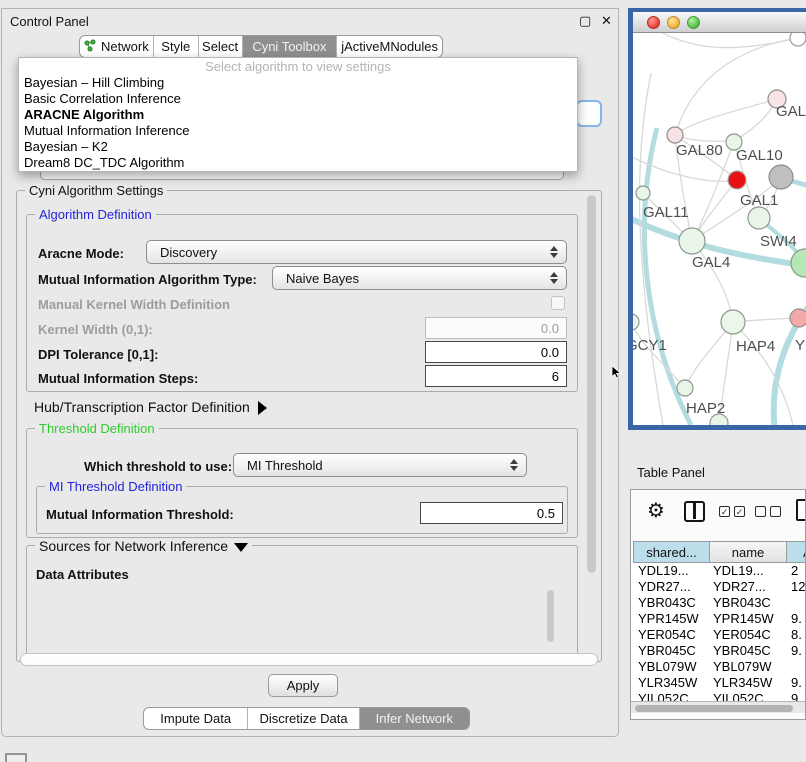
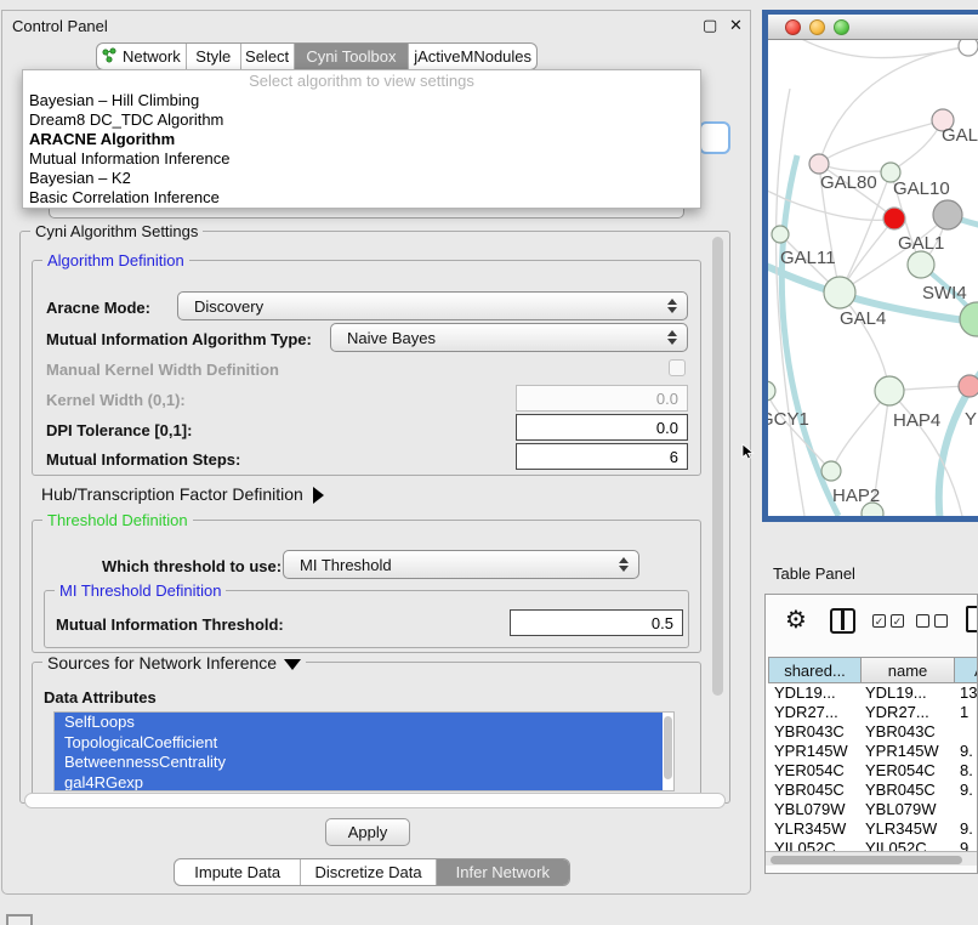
  Control Panel
  ▢
  ✕
  Network
  Style
  Select
  Cyni Toolbox
  jActiveMNodules
  Select algorithm to view settings
  Bayesian – Hill Climbing
- Basic Correlation Inference
+ Dream8 DC_TDC Algorithm
  ARACNE Algorithm
  Mutual Information Inference
  Bayesian – K2
- Dream8 DC_TDC Algorithm
+ Basic Correlation Inference
  Cyni Algorithm Settings
  Algorithm Definition
  Aracne Mode:
  Discovery
  Mutual Information Algorithm Type:
  Naive Bayes
  Manual Kernel Width Definition
  Kernel Width (0,1):
  0.0
  DPI Tolerance [0,1]:
  0.0
  Mutual Information Steps:
  6
  Hub/Transcription Factor Definition
  Threshold Definition
  Which threshold to use:
  MI Threshold
  MI Threshold Definition
  Mutual Information Threshold:
  0.5
  Sources for Network Inference
  Data Attributes
+ SelfLoops
+ TopologicalCoefficient
+ BetweennessCentrality
+ gal4RGexp
  Apply
  Impute Data
  Discretize Data
  Infer Network
  GAL
  GAL80
  GAL10
  GAL1
  GAL11
  SWI4
  GAL4
  CY1
  HAP4
  Y
  HAP2
  Table Panel
  ⚙
  ✓
  ✓
  shared...
  name
  YDL19...
  YDL19...
- 2
+ 13
  YDR27...
  YDR27...
- 12
+ 1
  YBR043C
  YBR043C
  YPR145W
  YPR145W
  9.
  YER054C
  YER054C
  8.
  YBR045C
  YBR045C
  9.
  YBL079W
  YBL079W
  YLR345W
  YLR345W
  9.
  YIL052C
  YIL052C
  9
